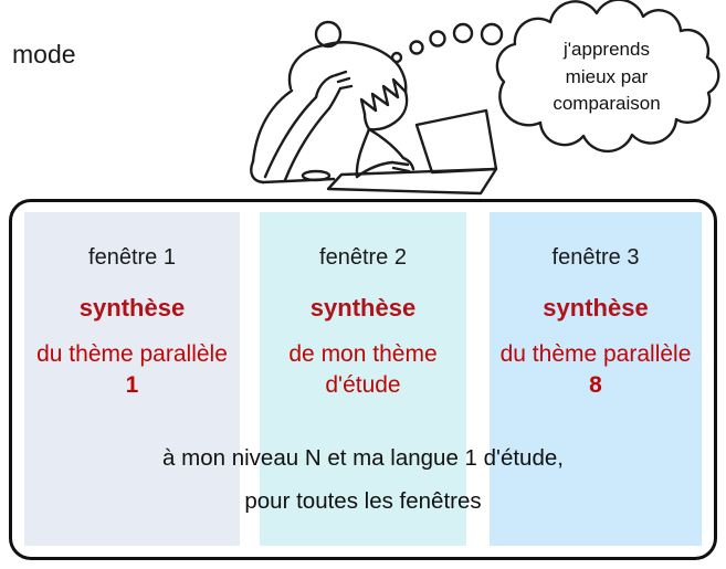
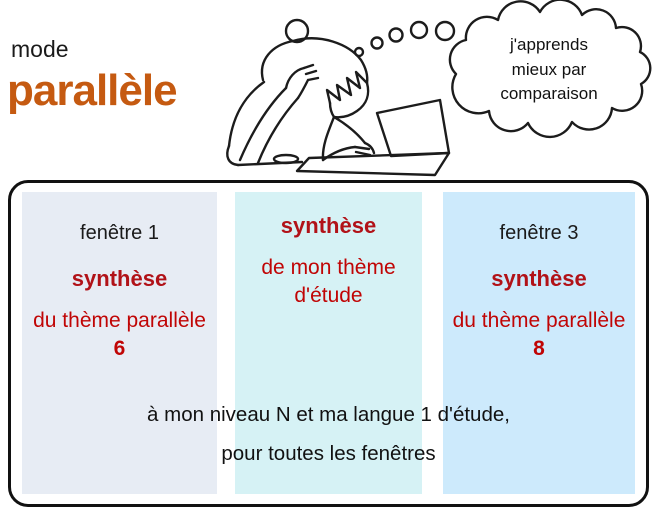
  mode
+ parallèle
  j'apprends
  mieux par
  comparaison
  fenêtre 1
  synthèse
  du thème parallèle
- 1
+ 6
- fenêtre 2
  synthèse
  de mon thème d'étude
  fenêtre 3
  synthèse
  du thème parallèle
  8
  à mon niveau N et ma langue 1 d'étude,
  pour toutes les fenêtres
